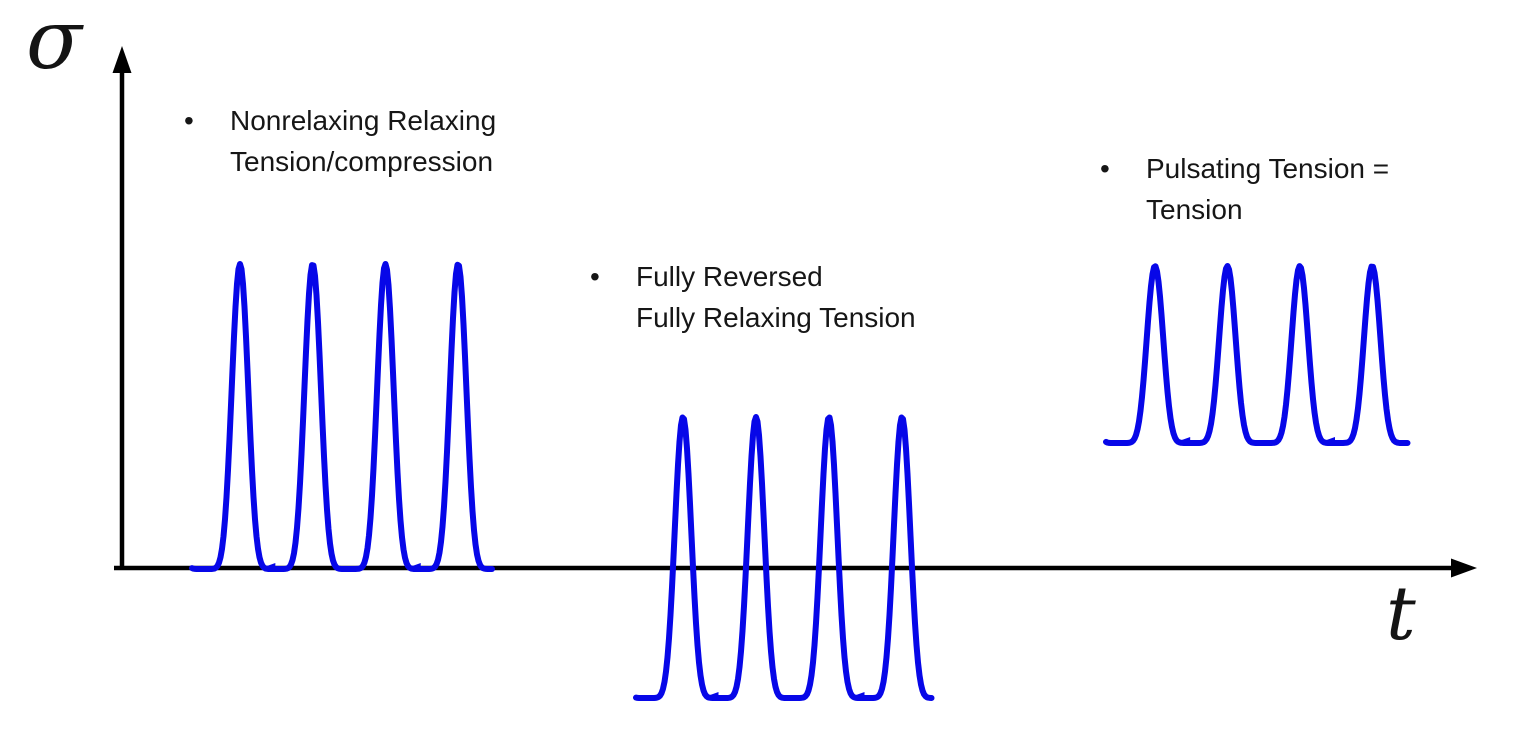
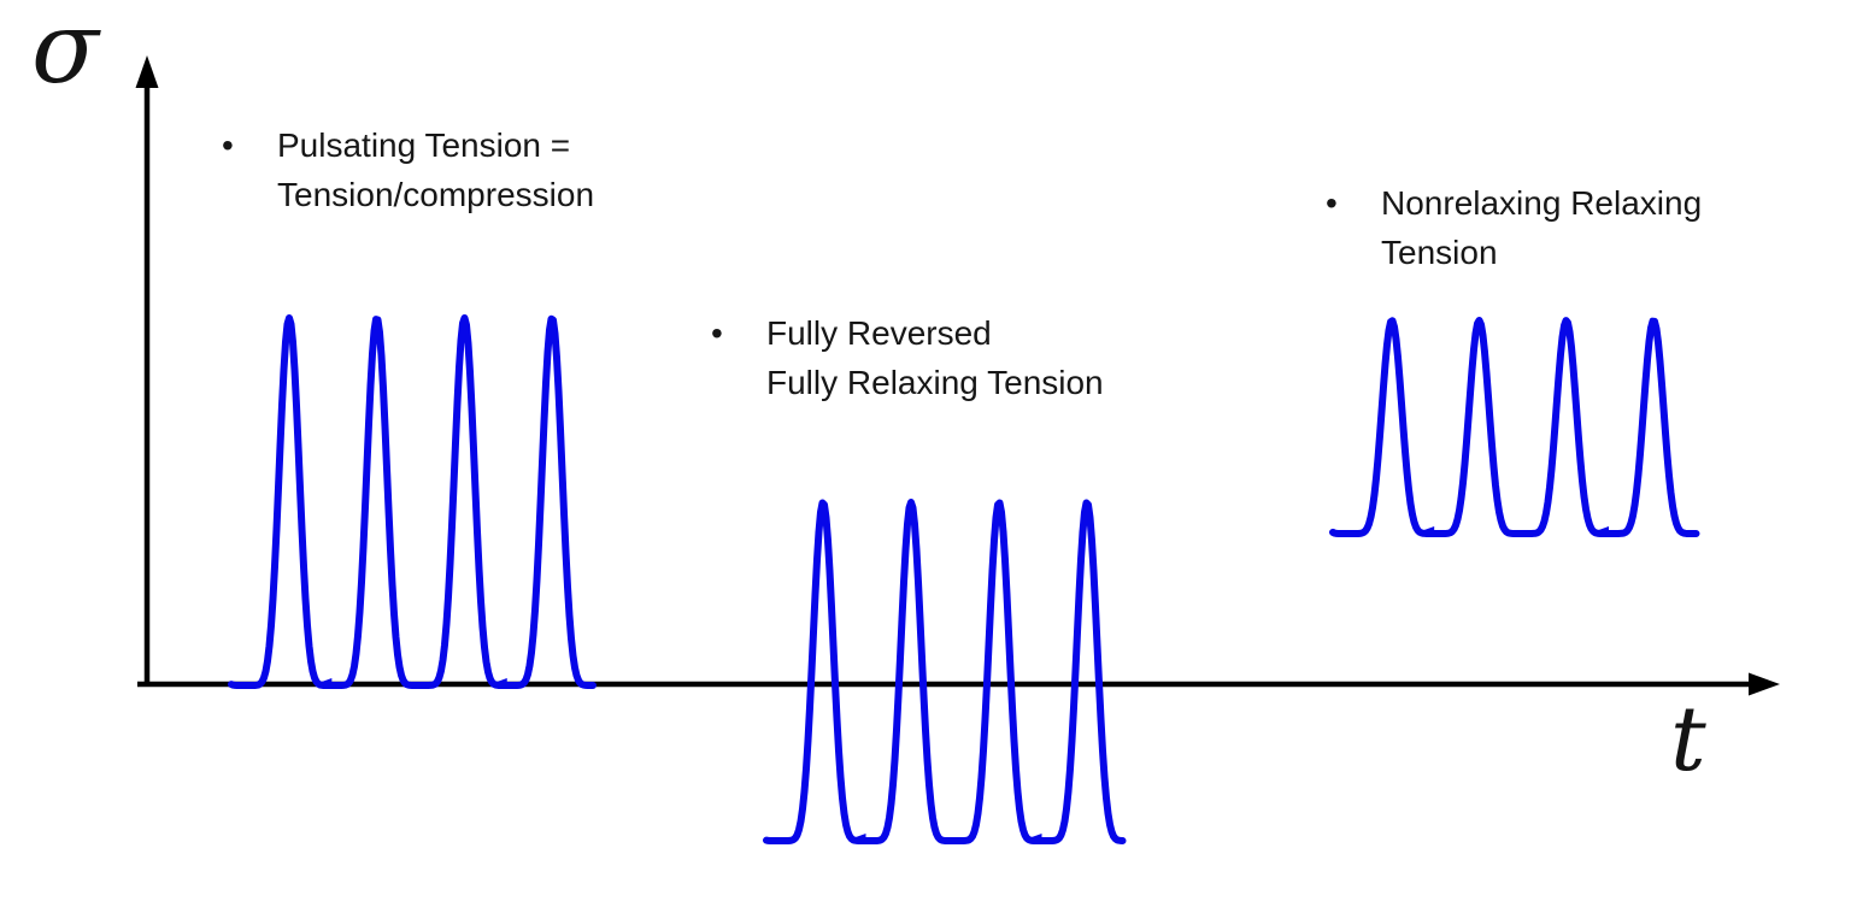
  σ
  t
  •
- Nonrelaxing Relaxing
+ Pulsating Tension =
  Tension/compression
  •
  Fully Reversed
  Fully Relaxing Tension
  •
- Pulsating Tension =
+ Nonrelaxing Relaxing
  Tension
